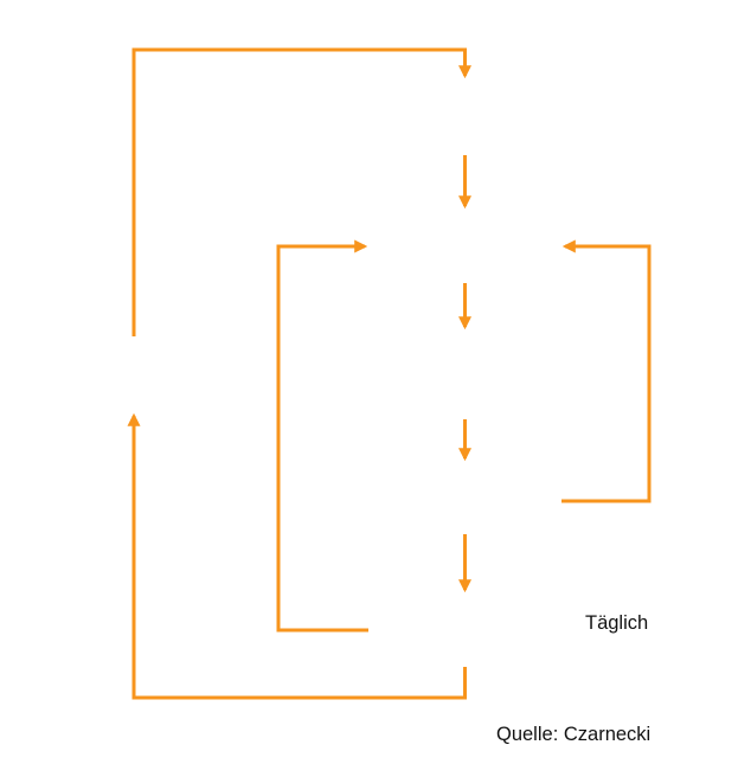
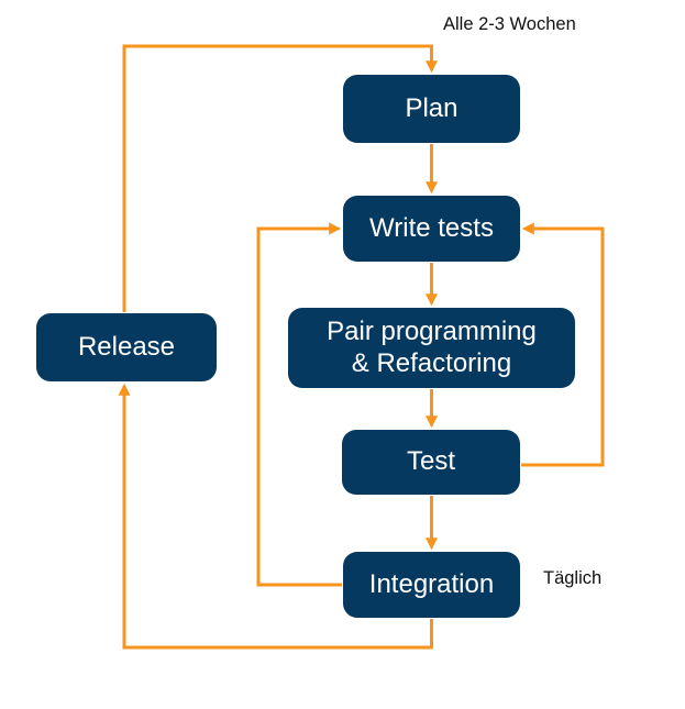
+ Plan
+ Write tests
+ Pair programming
+ & Refactoring
+ Test
+ Integration
+ Release
+ Alle 2-3 Wochen
  Täglich
- Quelle: Czarnecki
